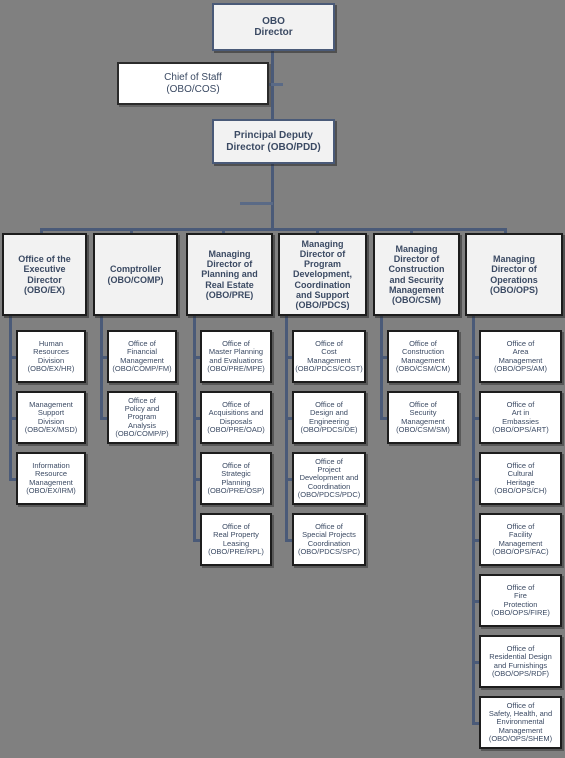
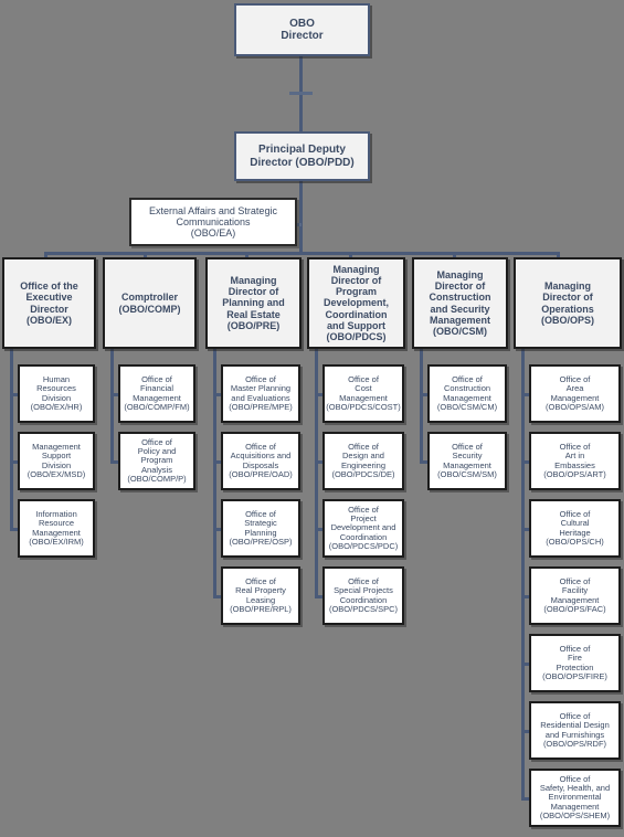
  OBO
  Director
- Chief of Staff
- (OBO/COS)
  Principal Deputy
  Director (OBO/PDD)
+ External Affairs and Strategic
+ Communications
+ (OBO/EA)
  Office of the
  Executive
  Director
  (OBO/EX)
  Human
  Resources
  Division
  (OBO/EX/HR)
  Management
  Support
  Division
  (OBO/EX/MSD)
  Information
  Resource
  Management
  (OBO/EX/IRM)
  Comptroller
  (OBO/COMP)
  Office of
  Financial
  Management
  (OBO/COMP/FM)
  Office of
  Policy and Program
  Analysis
  (OBO/COMP/P)
  Managing
  Director of
  Planning and
  Real Estate
  (OBO/PRE)
  Office of
  Master Planning
  and Evaluations
  (OBO/PRE/MPE)
  Office of
  Acquisitions and
  Disposals
  (OBO/PRE/OAD)
  Office of
  Strategic
  Planning
  (OBO/PRE/OSP)
  Office of
  Real Property
  Leasing
  (OBO/PRE/RPL)
  Managing
  Director of
  Program
  Development,
  Coordination
  and Support
  (OBO/PDCS)
  Office of
  Cost
  Management
  (OBO/PDCS/COST)
  Office of
  Design and
  Engineering
  (OBO/PDCS/DE)
  Office of
  Project
  Development and
  Coordination
  (OBO/PDCS/PDC)
  Office of
  Special Projects
  Coordination
  (OBO/PDCS/SPC)
  Managing
  Director of
  Construction
  and Security
  Management
  (OBO/CSM)
  Office of
  Construction
  Management
  (OBO/CSM/CM)
  Office of
  Security
  Management
  (OBO/CSM/SM)
  Managing
  Director of
  Operations
  (OBO/OPS)
  Office of
  Area
  Management
  (OBO/OPS/AM)
  Office of
  Art in
  Embassies
  (OBO/OPS/ART)
  Office of
  Cultural
  Heritage
  (OBO/OPS/CH)
  Office of
  Facility
  Management
  (OBO/OPS/FAC)
  Office of
  Fire
  Protection
  (OBO/OPS/FIRE)
  Office of
  Residential Design
  and Furnishings
  (OBO/OPS/RDF)
  Office of
  Safety, Health, and
  Environmental
  Management
  (OBO/OPS/SHEM)
